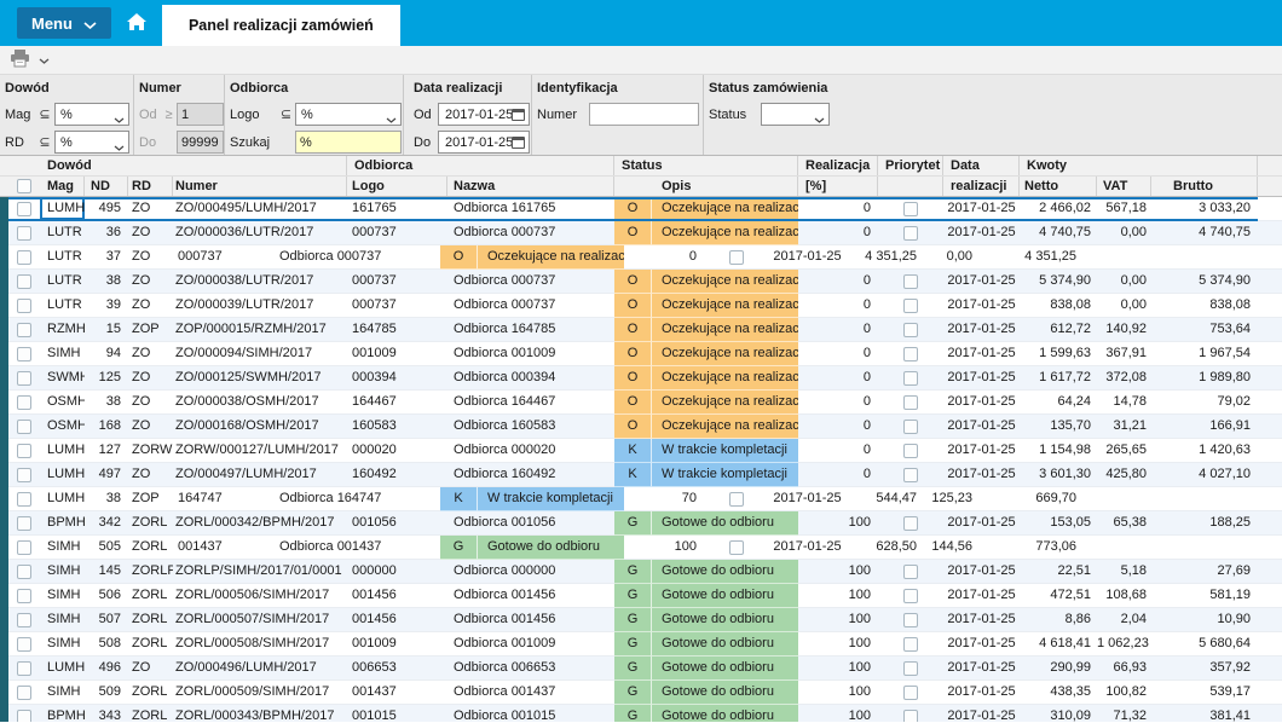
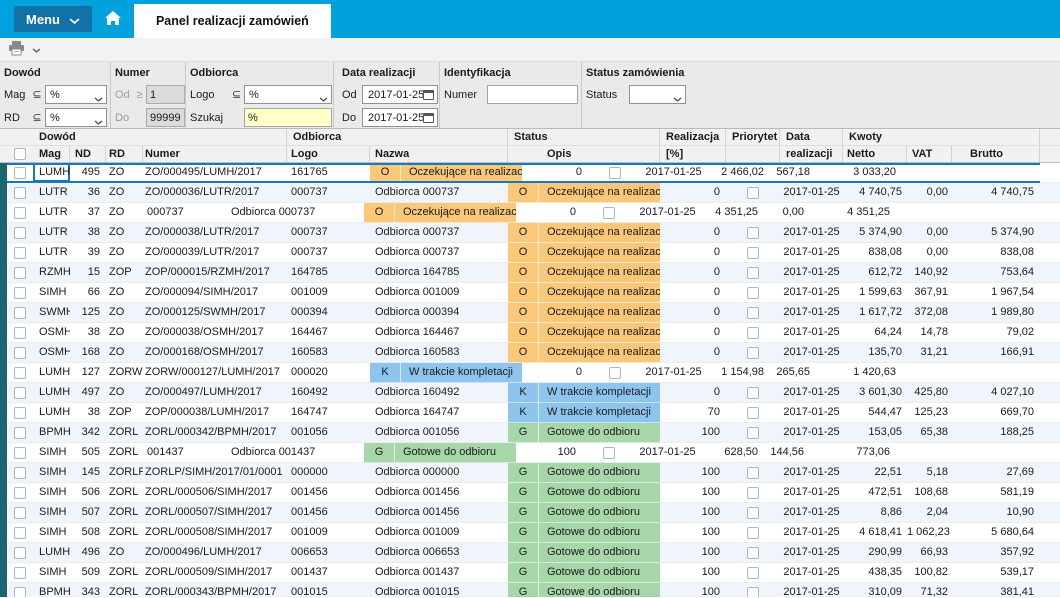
  Menu
  Panel realizacji zamówień
  Dowód
  Mag
  ⊆
  %
  RD
  ⊆
  %
  Numer
  Od
  ≥
  1
  Do
  99999
  Odbiorca
  Logo
  ⊆
  %
  Szukaj
  %
  Data realizacji
  Od
  2017-01-25
  Do
  2017-01-25
  Identyfikacja
  Numer
  Status zamówienia
  Status
  Dowód
  Odbiorca
  Status
  Realizacja
  Priorytet
  Data
  Kwoty
  Mag
  ND
  RD
  Numer
  Logo
  Nazwa
  Opis
  [%]
  realizacji
  Netto
  VAT
  Brutto
  LUMH
  495
  ZO
  ZO/000495/LUMH/2017
  161765
- Odbiorca 161765
  O
  Oczekujące na realizac
  0
  2017-01-25
  2 466,02
  567,18
  3 033,20
  LUTR
  36
  ZO
  ZO/000036/LUTR/2017
  000737
  Odbiorca 000737
  O
  Oczekujące na realizac
  0
  2017-01-25
  4 740,75
  0,00
  4 740,75
  LUTR
  37
  ZO
  000737
  Odbiorca 000737
  O
  Oczekujące na realizac
  0
  2017-01-25
  4 351,25
  0,00
  4 351,25
  LUTR
  38
  ZO
  ZO/000038/LUTR/2017
  000737
  Odbiorca 000737
  O
  Oczekujące na realizac
  0
  2017-01-25
  5 374,90
  0,00
  5 374,90
  LUTR
  39
  ZO
  ZO/000039/LUTR/2017
  000737
  Odbiorca 000737
  O
  Oczekujące na realizac
  0
  2017-01-25
  838,08
  0,00
  838,08
  RZMH
  15
  ZOP
  ZOP/000015/RZMH/2017
  164785
  Odbiorca 164785
  O
  Oczekujące na realizac
  0
  2017-01-25
  612,72
  140,92
  753,64
  SIMH
- 94
+ 66
  ZO
  ZO/000094/SIMH/2017
  001009
  Odbiorca 001009
  O
  Oczekujące na realizac
  0
  2017-01-25
  1 599,63
  367,91
  1 967,54
  SWMH
  125
  ZO
  ZO/000125/SWMH/2017
  000394
  Odbiorca 000394
  O
  Oczekujące na realizac
  0
  2017-01-25
  1 617,72
  372,08
  1 989,80
  OSMH
  38
  ZO
  ZO/000038/OSMH/2017
  164467
  Odbiorca 164467
  O
  Oczekujące na realizac
  0
  2017-01-25
  64,24
  14,78
  79,02
  OSMH
  168
  ZO
  ZO/000168/OSMH/2017
  160583
  Odbiorca 160583
  O
  Oczekujące na realizac
  0
  2017-01-25
  135,70
  31,21
  166,91
  LUMH
  127
  ZORW
  ZORW/000127/LUMH/2017
  000020
- Odbiorca 000020
  K
  W trakcie kompletacji
  0
  2017-01-25
  1 154,98
  265,65
  1 420,63
  LUMH
  497
  ZO
  ZO/000497/LUMH/2017
  160492
  Odbiorca 160492
  K
  W trakcie kompletacji
  0
  2017-01-25
  3 601,30
  425,80
  4 027,10
  LUMH
  38
  ZOP
+ ZOP/000038/LUMH/2017
  164747
  Odbiorca 164747
  K
  W trakcie kompletacji
  70
  2017-01-25
  544,47
  125,23
  669,70
  BPMH
  342
  ZORL
  ZORL/000342/BPMH/2017
  001056
  Odbiorca 001056
  G
  Gotowe do odbioru
  100
  2017-01-25
  153,05
  65,38
  188,25
  SIMH
  505
  ZORL
  001437
  Odbiorca 001437
  G
  Gotowe do odbioru
  100
  2017-01-25
  628,50
  144,56
  773,06
  SIMH
  145
  ZORLP
  ZORLP/SIMH/2017/01/0001
  000000
  Odbiorca 000000
  G
  Gotowe do odbioru
  100
  2017-01-25
  22,51
  5,18
  27,69
  SIMH
  506
  ZORL
  ZORL/000506/SIMH/2017
  001456
  Odbiorca 001456
  G
  Gotowe do odbioru
  100
  2017-01-25
  472,51
  108,68
  581,19
  SIMH
  507
  ZORL
  ZORL/000507/SIMH/2017
  001456
  Odbiorca 001456
  G
  Gotowe do odbioru
  100
  2017-01-25
  8,86
  2,04
  10,90
  SIMH
  508
  ZORL
  ZORL/000508/SIMH/2017
  001009
  Odbiorca 001009
  G
  Gotowe do odbioru
  100
  2017-01-25
  4 618,41
  1 062,23
  5 680,64
  LUMH
  496
  ZO
  ZO/000496/LUMH/2017
  006653
  Odbiorca 006653
  G
  Gotowe do odbioru
  100
  2017-01-25
  290,99
  66,93
  357,92
  SIMH
  509
  ZORL
  ZORL/000509/SIMH/2017
  001437
  Odbiorca 001437
  G
  Gotowe do odbioru
  100
  2017-01-25
  438,35
  100,82
  539,17
  BPMH
  343
  ZORL
  ZORL/000343/BPMH/2017
  001015
  Odbiorca 001015
  G
  Gotowe do odbioru
  100
  2017-01-25
  310,09
  71,32
  381,41
